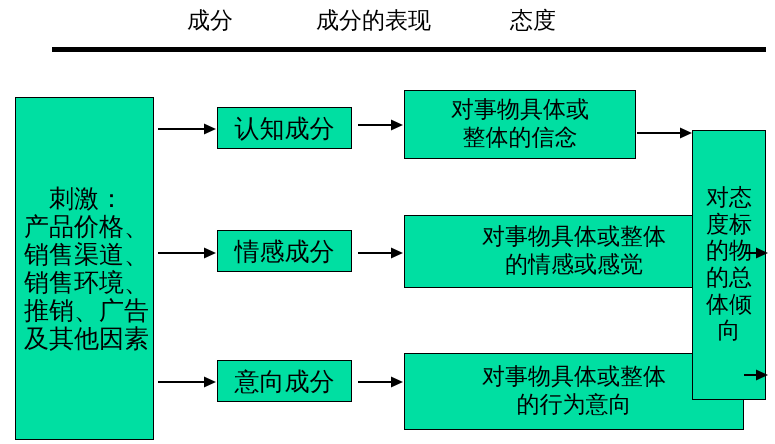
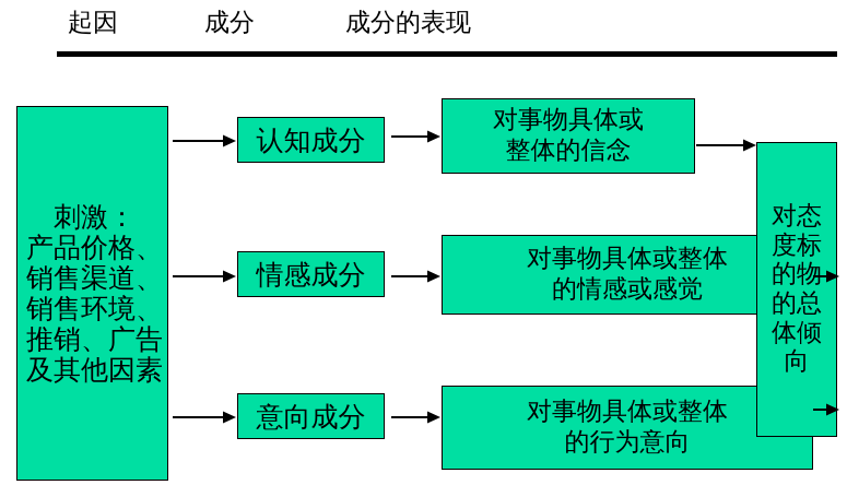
+ 起因
  成分
  成分的表现
- 态度
  刺激：
  产品价格、
  销售渠道、
  销售环境、
  推销、广告
  及其他因素
  认知成分
  情感成分
  意向成分
  对事物具体或
  整体的信念
  对事物具体或整体
  的情感或感觉
  对事物具体或整体
  的行为意向
  对态
  度标
  的物
  的总
  体倾
  向
